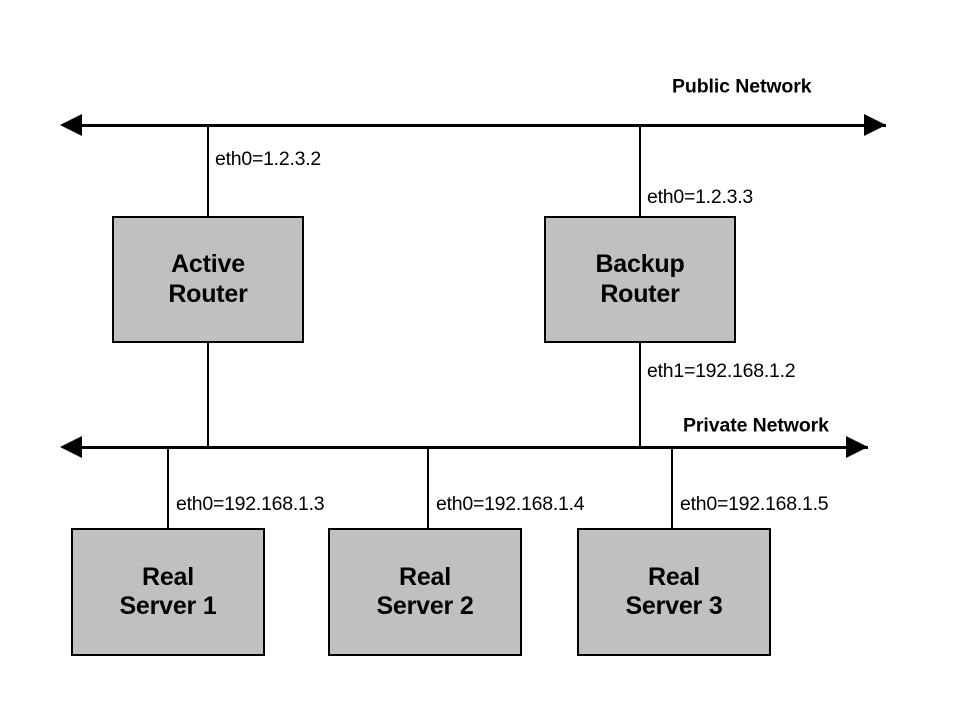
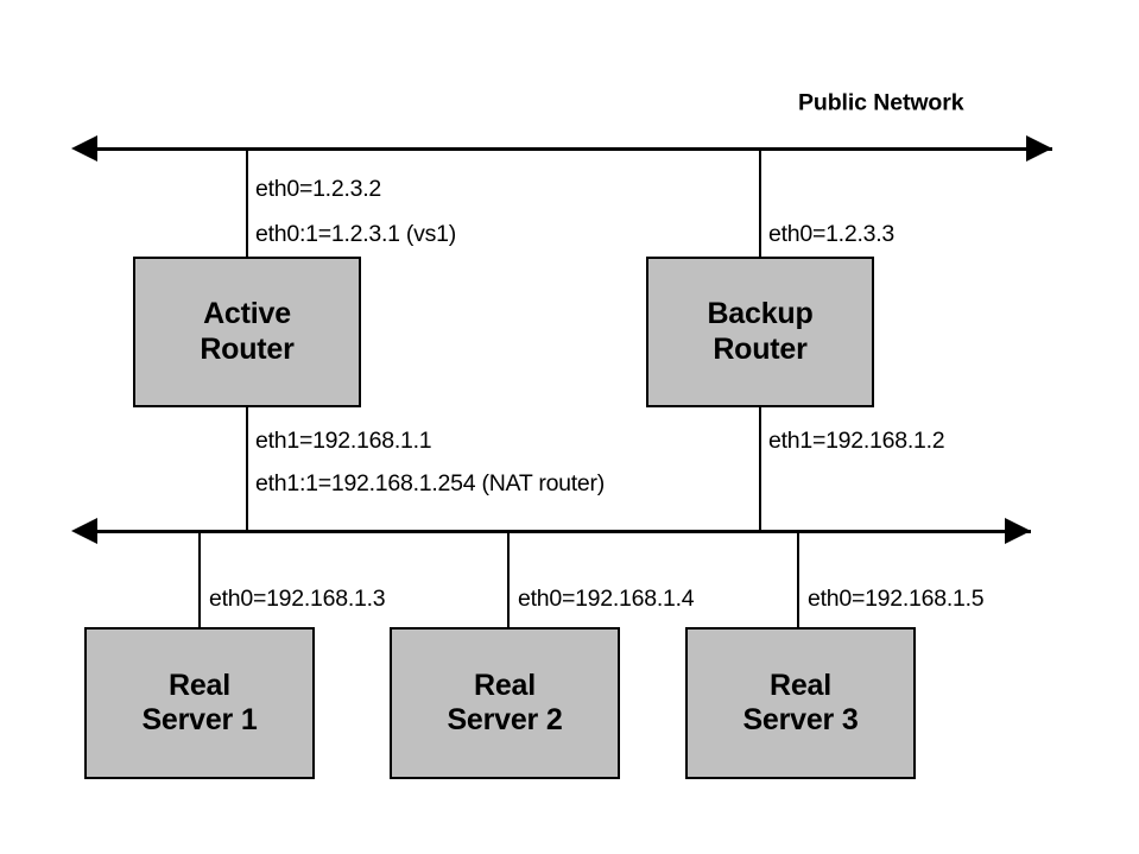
  Public Network
  eth0=1.2.3.2
+ eth0:1=1.2.3.1 (vs1)
  eth0=1.2.3.3
  Active
  Router
  Backup
  Router
+ eth1=192.168.1.1
+ eth1:1=192.168.1.254 (NAT router)
  eth1=192.168.1.2
- Private Network
  eth0=192.168.1.3
  eth0=192.168.1.4
  eth0=192.168.1.5
  Real
  Server 1
  Real
  Server 2
  Real
  Server 3
